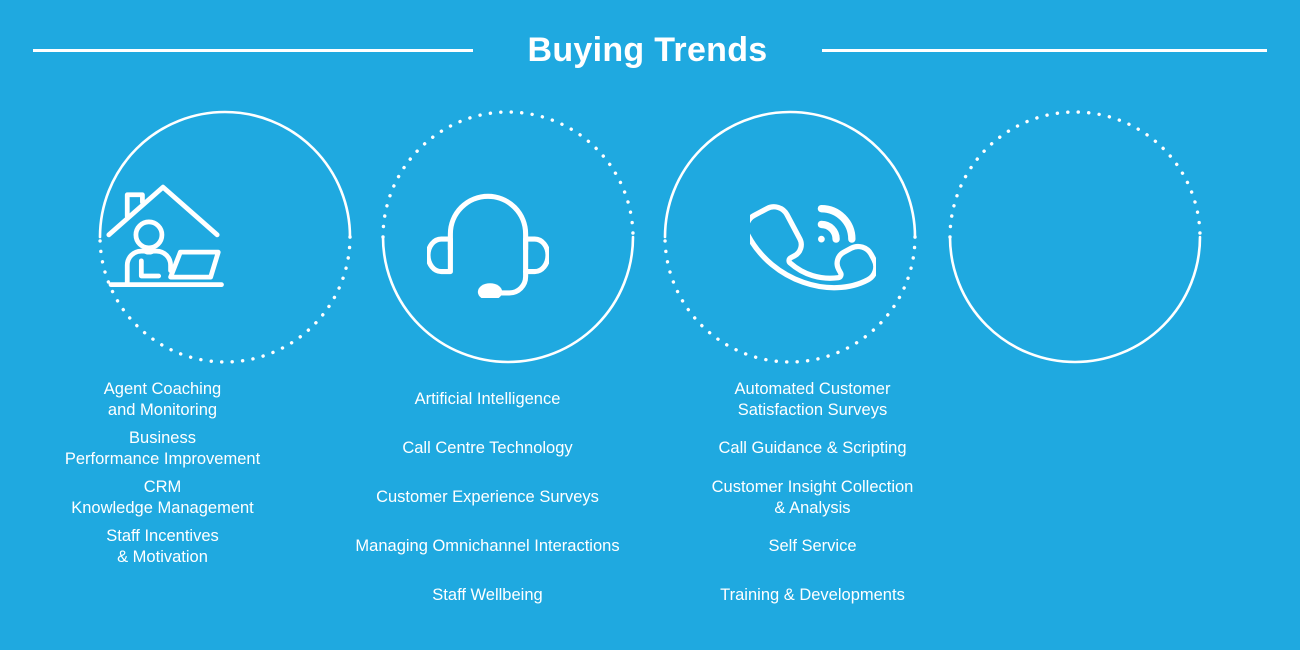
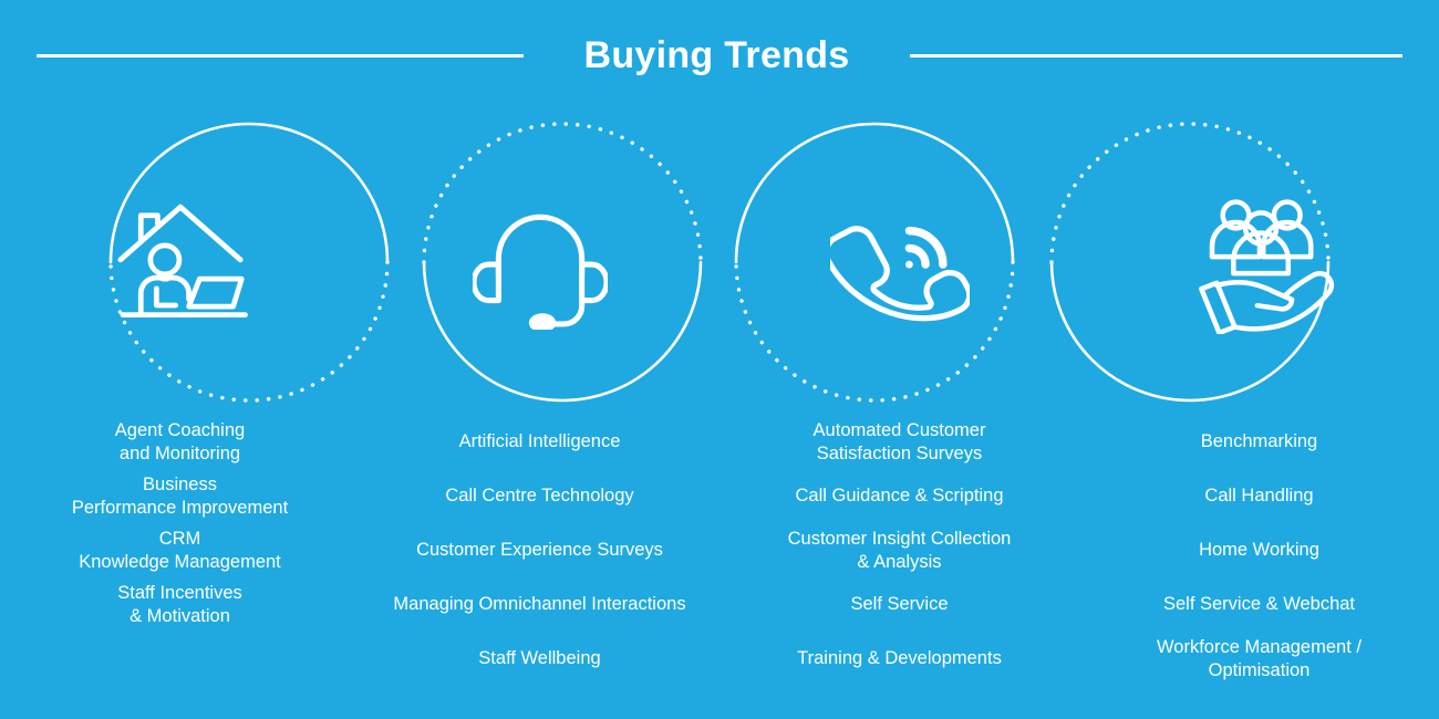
  Buying Trends
  Agent Coaching
  and Monitoring
  Business
  Performance Improvement
  CRM
  Knowledge Management
  Staff Incentives
  & Motivation
  Artificial Intelligence
  Call Centre Technology
  Customer Experience Surveys
  Managing Omnichannel Interactions
  Staff Wellbeing
  Automated Customer
  Satisfaction Surveys
  Call Guidance & Scripting
  Customer Insight Collection
  & Analysis
  Self Service
  Training & Developments
+ Benchmarking
+ Call Handling
+ Home Working
+ Self Service & Webchat
+ Workforce Management /
+ Optimisation
